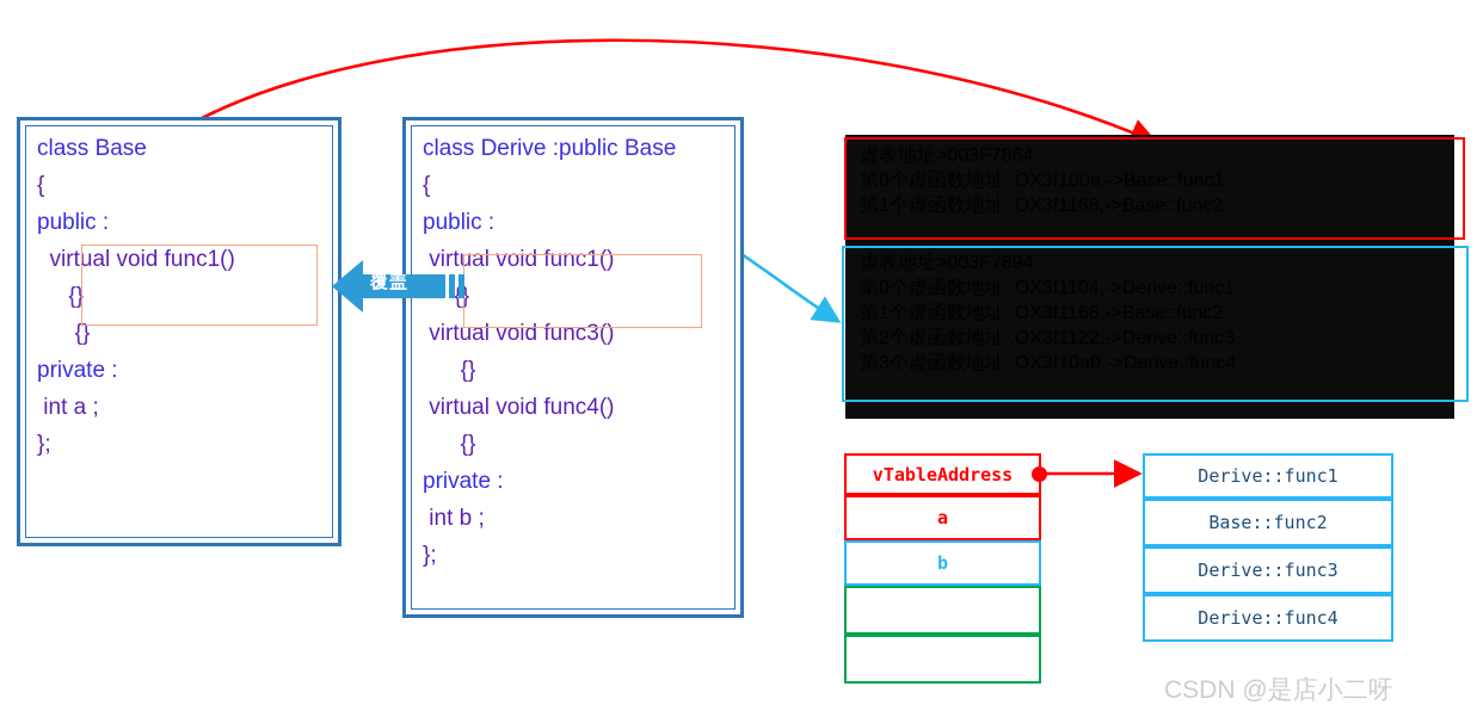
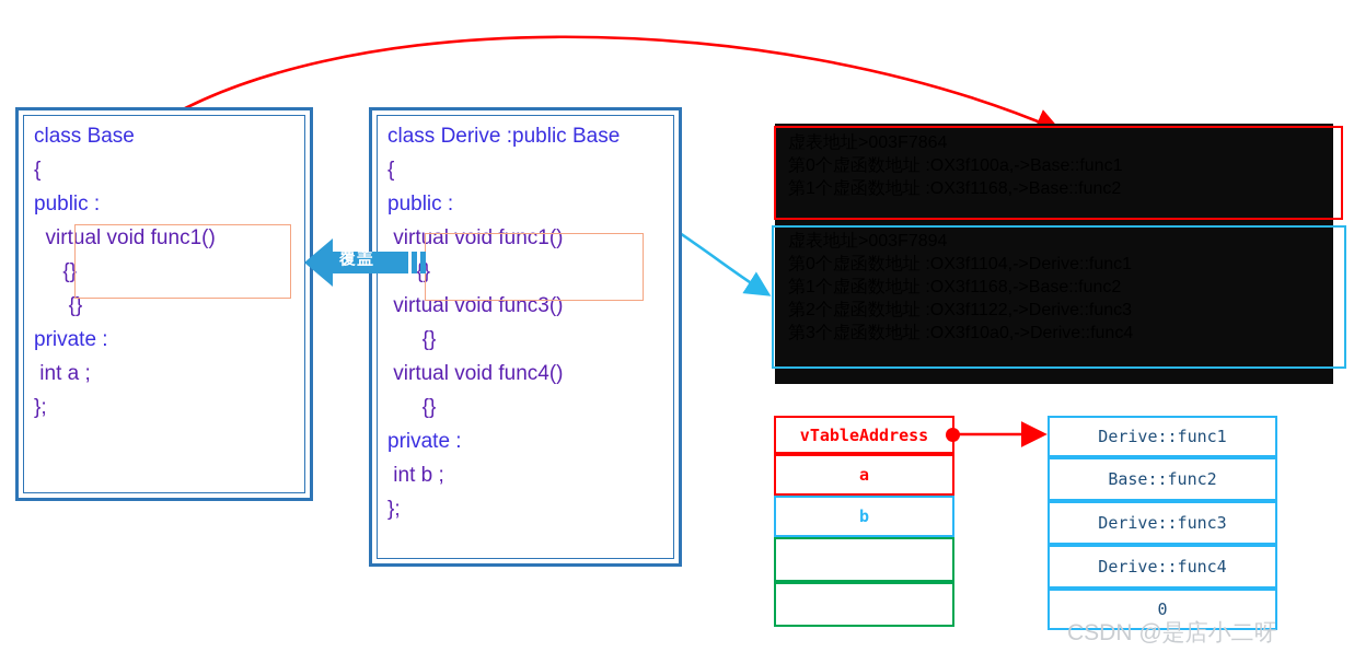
  class Base
  {
  public :
  virtual void func1()
  {}
  {}
  private :
  int a ;
  };
  class Derive :public Base
  {
  public :
  virtual void func1()
  {}
  virtual void func3()
  {}
  virtual void func4()
  {}
  private :
  int b ;
  };
  覆盖
  vTableAddress
  a
  b
  Derive::func1
  Base::func2
  Derive::func3
  Derive::func4
+ 0
  CSDN @是店小二呀
